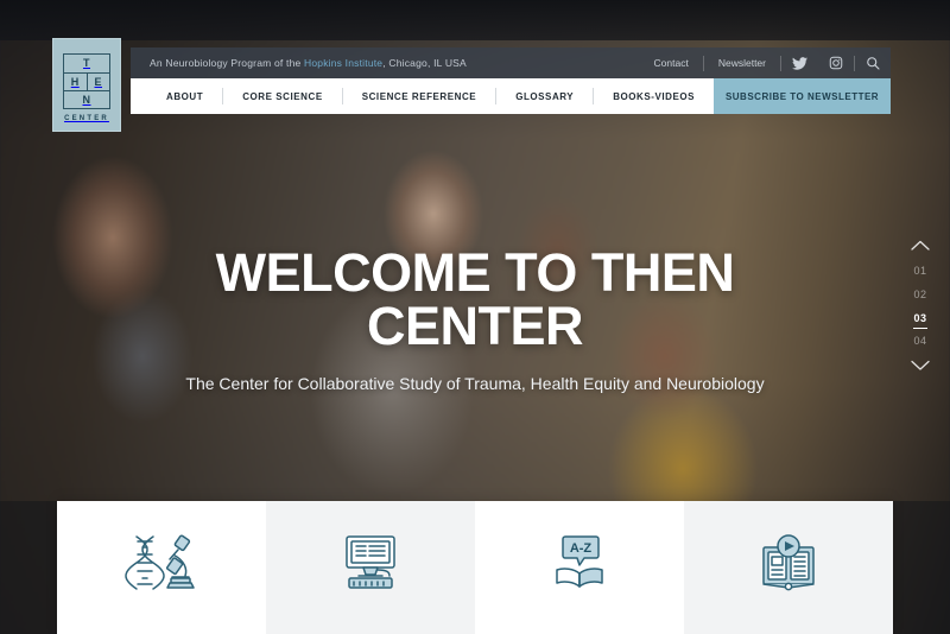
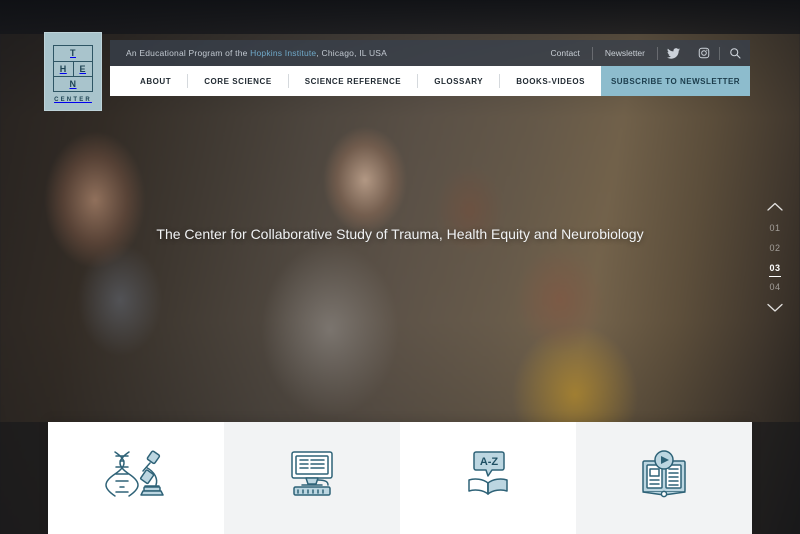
  T
  H
  E
  N
- An Neurobiology Program of the Hopkins Institute, Chicago, IL USA
+ An Educational Program of the Hopkins Institute, Chicago, IL USA
  Contact
  Newsletter
  ABOUT
  CORE SCIENCE
  SCIENCE REFERENCE
  GLOSSARY
  BOOKS-VIDEOS
  SUBSCRIBE TO NEWSLETTER
- WELCOME TO THEN CENTER
  The Center for Collaborative Study of Trauma, Health Equity and Neurobiology
  01
  02
  03
  04
  A-Z
